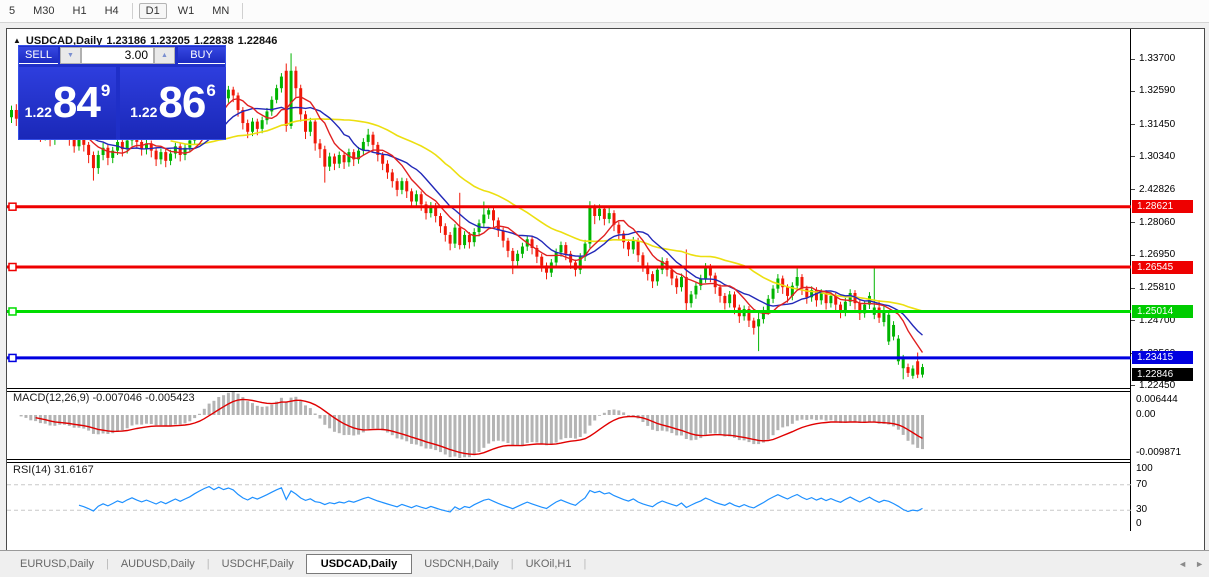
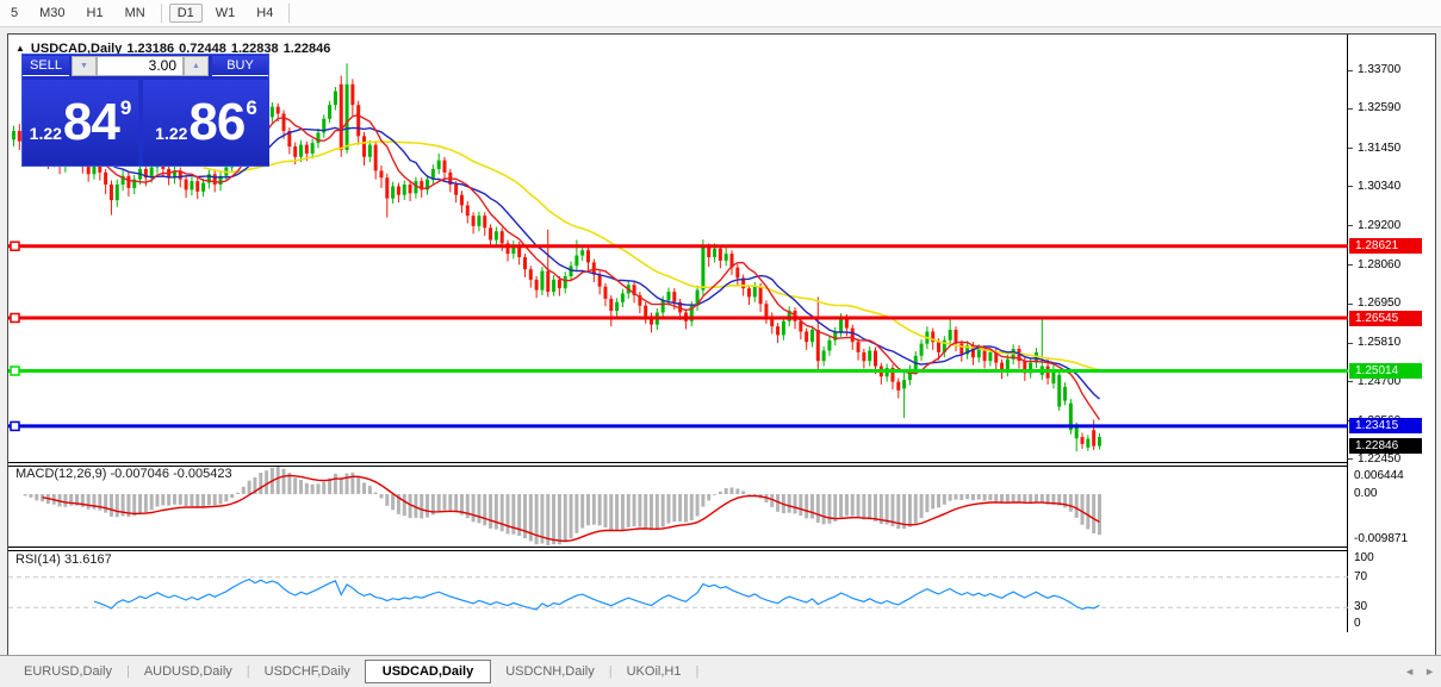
  5
  M30
  H1
- H4
+ MN
  D1
  W1
- MN
+ H4
- ▲ USDCAD,Daily 1.23186 1.23205 1.22838 1.22846
+ ▲ USDCAD,Daily 1.23186 0.72448 1.22838 1.22846
  SELL
  3.00
  BUY
  1.22
  84
  9
  1.22
  86
  6
  MACD(12,26,9) -0.007046 -0.005423
  RSI(14) 31.6167
  1.33700
  1.32590
  1.31450
  1.30340
- 2.42826
+ 1.29200
  1.28060
  1.26950
  1.25810
  1.24700
  1.22450
  1.28621
  1.26545
  1.25014
  1.23415
  1.22846
  0.006444
  0.00
  -0.009871
  100
  70
  30
  0
  EURUSD,Daily
  |
  AUDUSD,Daily
  |
  USDCHF,Daily
  USDCAD,Daily
  USDCNH,Daily
  |
  UKOil,H1
  |
  ◄
  ►
